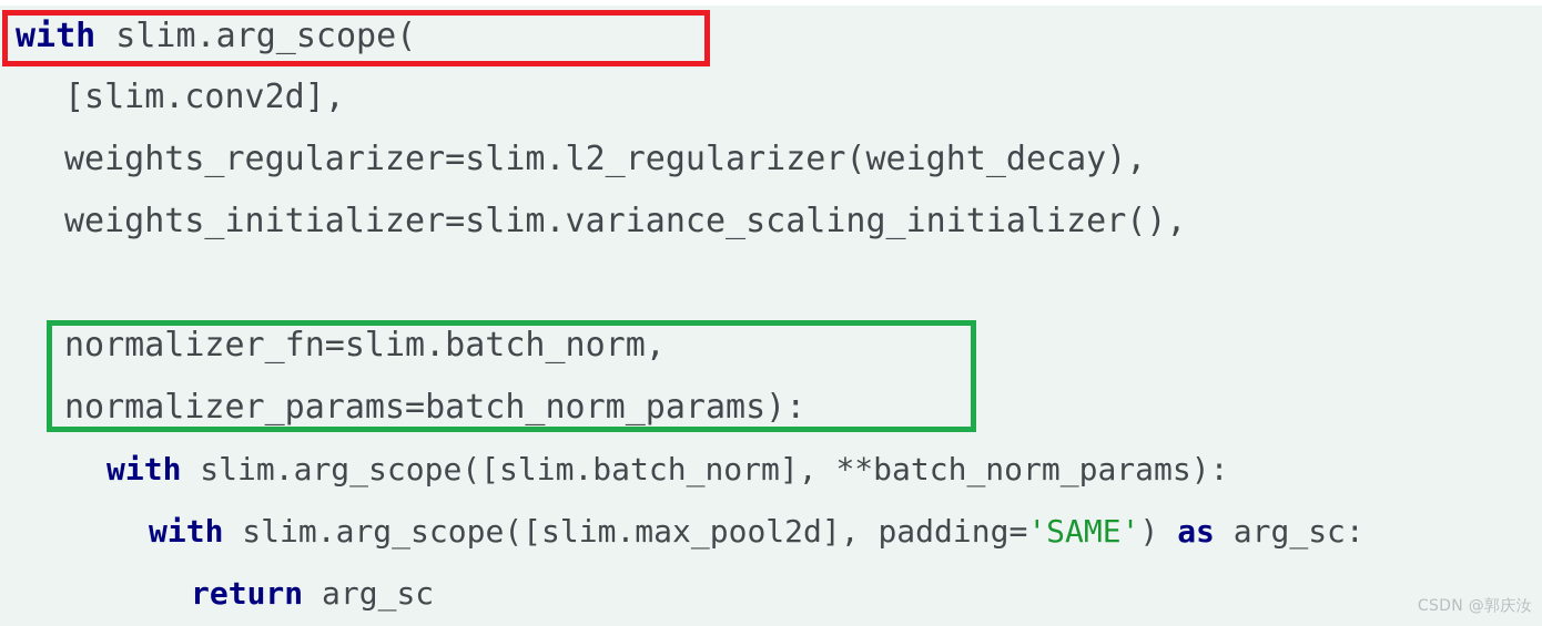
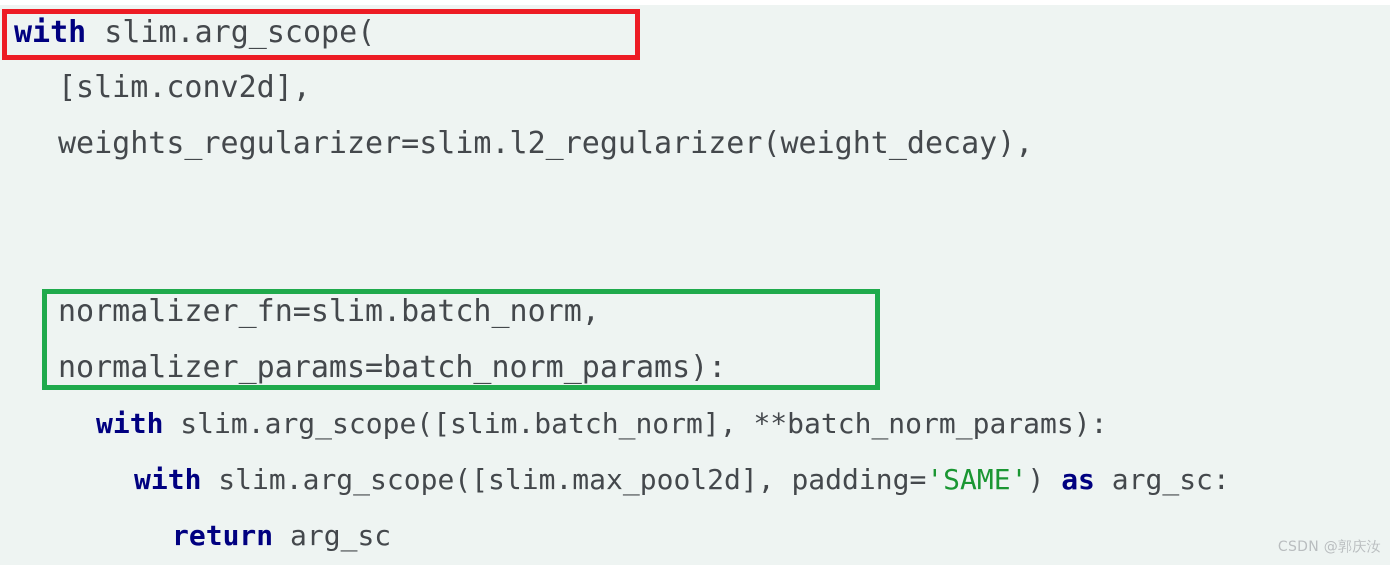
  with slim.arg_scope(
  [slim.conv2d],
  weights_regularizer=slim.l2_regularizer(weight_decay),
- weights_initializer=slim.variance_scaling_initializer(),
  normalizer_fn=slim.batch_norm,
  normalizer_params=batch_norm_params):
  with slim.arg_scope([slim.batch_norm], **batch_norm_params):
  with slim.arg_scope([slim.max_pool2d], padding='SAME') as arg_sc:
  return arg_sc
  CSDN @郭庆汝
